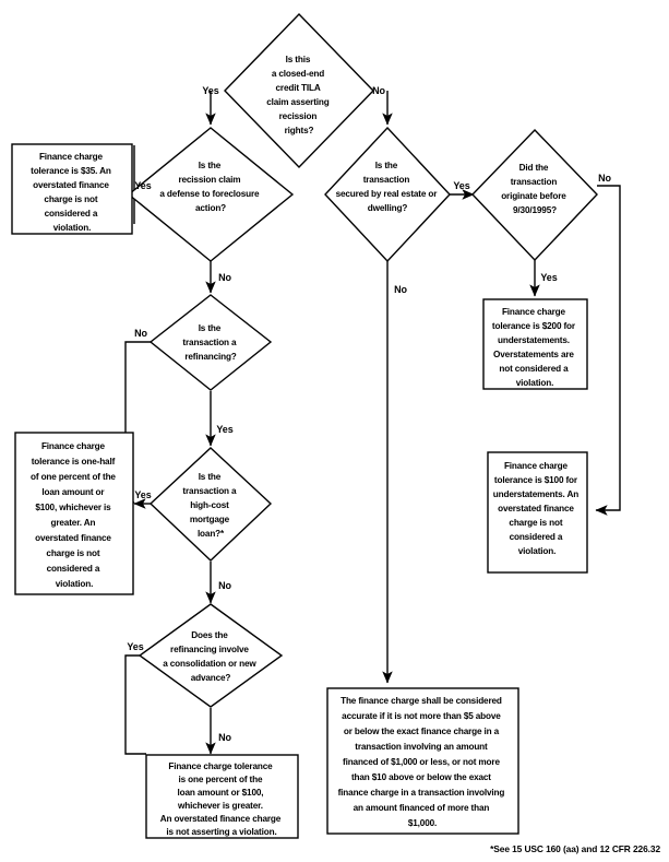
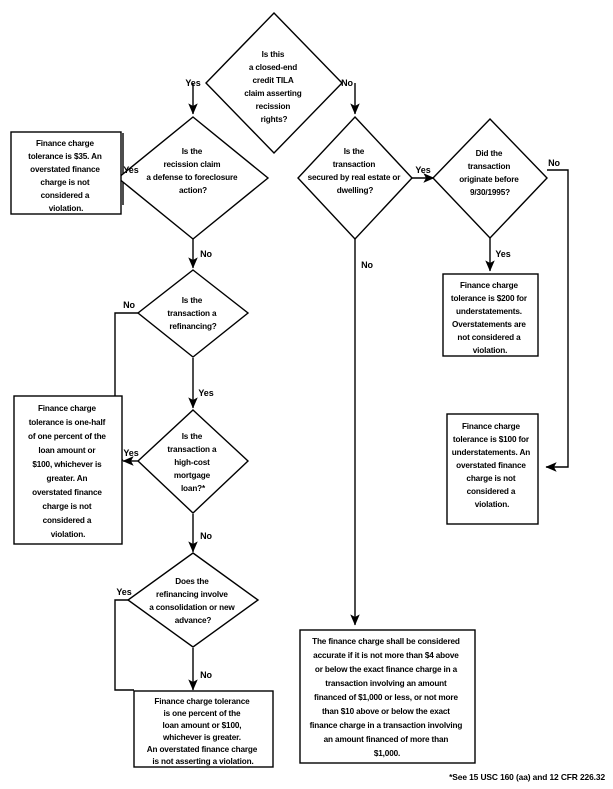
  Is this a closed-end credit TILA claim asserting recission rights?
  Yes
  No
  Is the recission claim a defense to foreclosure action?
  Yes
  No
  Is the transaction secured by real estate or dwelling?
  Yes
  No
  Did the transaction originate before 9/30/1995?
  No
  Yes
  Is the transaction a refinancing?
  No
  Yes
  Is the transaction a high-cost mortgage loan?*
  Yes
  No
  Does the refinancing involve a consolidation or new advance?
  Yes
  No
  Finance charge tolerance is $35. An overstated finance charge is not considered a violation.
  Finance charge tolerance is $200 for understatements. Overstatements are not considered a violation.
  Finance charge tolerance is $100 for understatements. An overstated finance charge is not considered a violation.
  Finance charge tolerance is one-half of one percent of the loan amount or $100, whichever is greater. An overstated finance charge is not considered a violation.
  Finance charge tolerance is one percent of the loan amount or $100, whichever is greater. An overstated finance charge is not asserting a violation.
- The finance charge shall be considered accurate if it is not more than $5 above or below the exact finance charge in a transaction involving an amount financed of $1,000 or less, or not more than $10 above or below the exact finance charge in a transaction involving an amount financed of more than $1,000.
+ The finance charge shall be considered accurate if it is not more than $4 above or below the exact finance charge in a transaction involving an amount financed of $1,000 or less, or not more than $10 above or below the exact finance charge in a transaction involving an amount financed of more than $1,000.
  *See 15 USC 160 (aa) and 12 CFR 226.32
